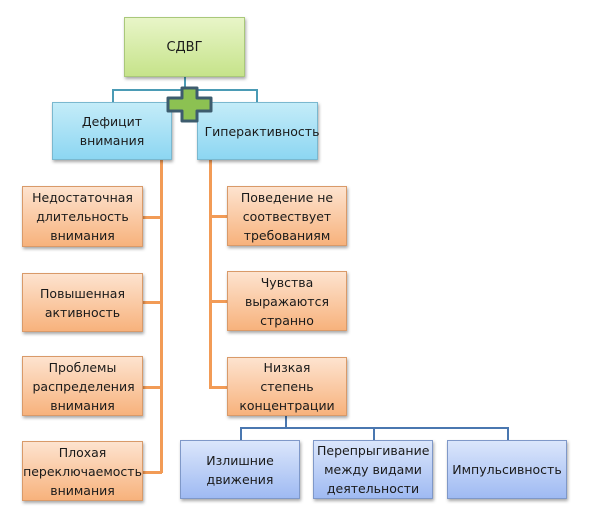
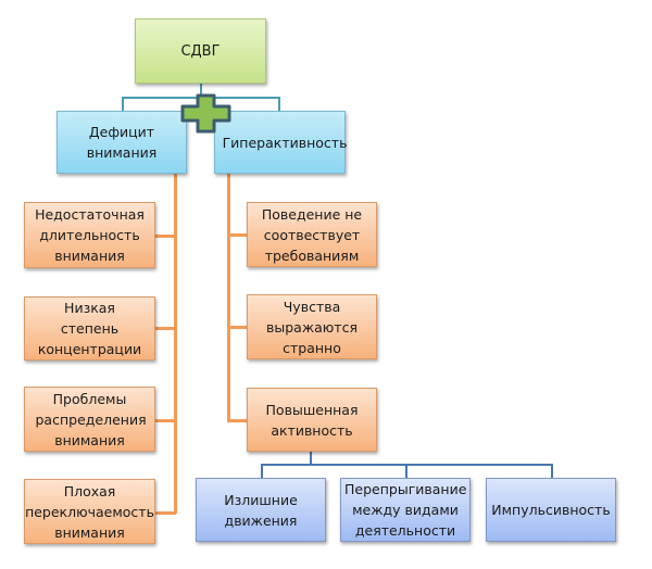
  СДВГ
  Дефицит внимания
  Гиперактивность
  Недостаточная длительность внимания
- Повышенная активность
+ Низкая степень концентрации
  Проблемы распределения внимания
  Плохая переключаемость внимания
  Поведение не соотвествует требованиям
  Чувства выражаются странно
- Низкая степень концентрации
+ Повышенная активность
  Излишние движения
  Перепрыгивание между видами деятельности
  Импульсивность
